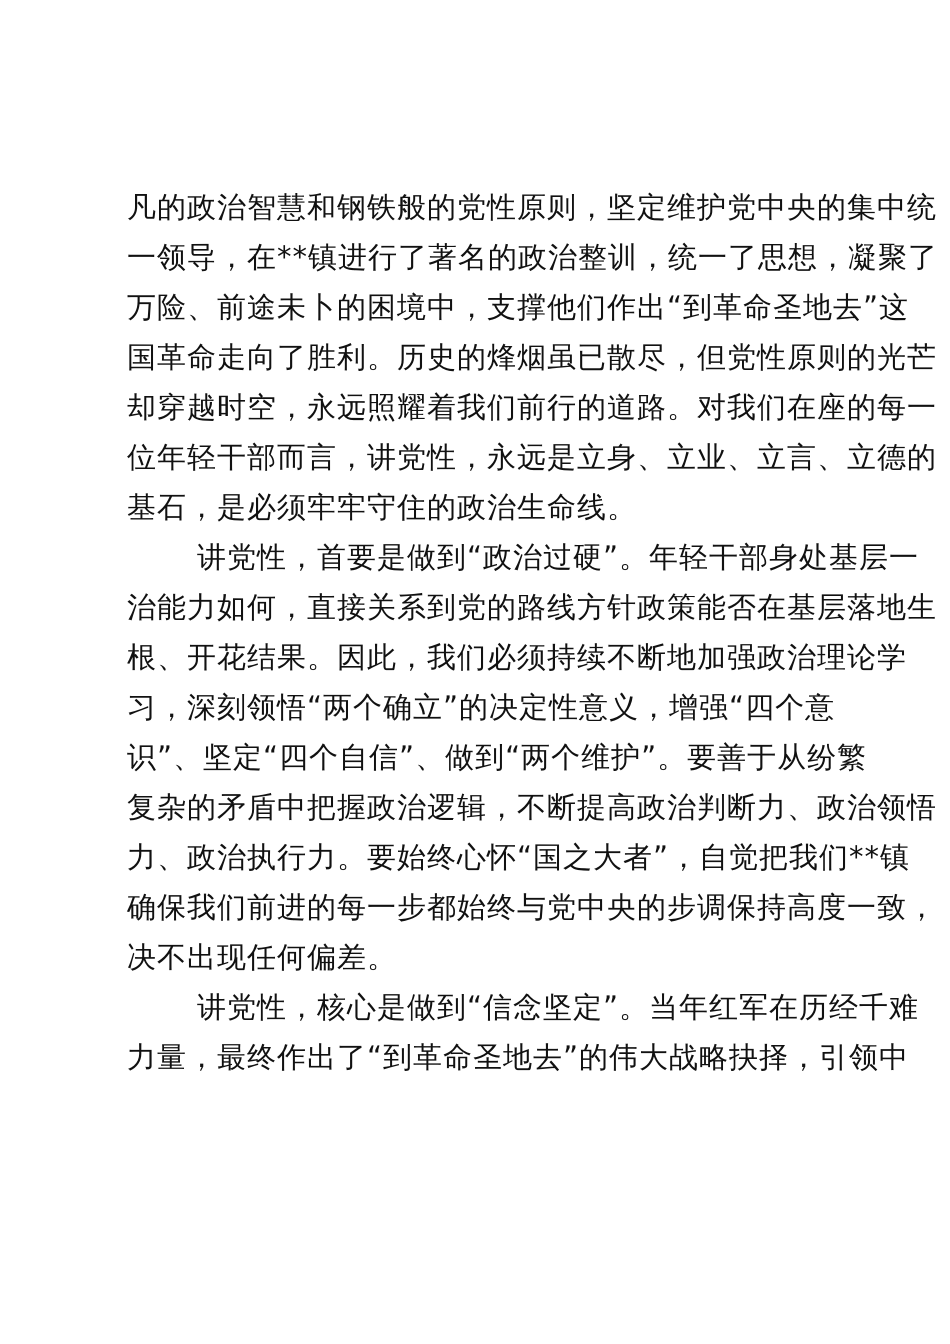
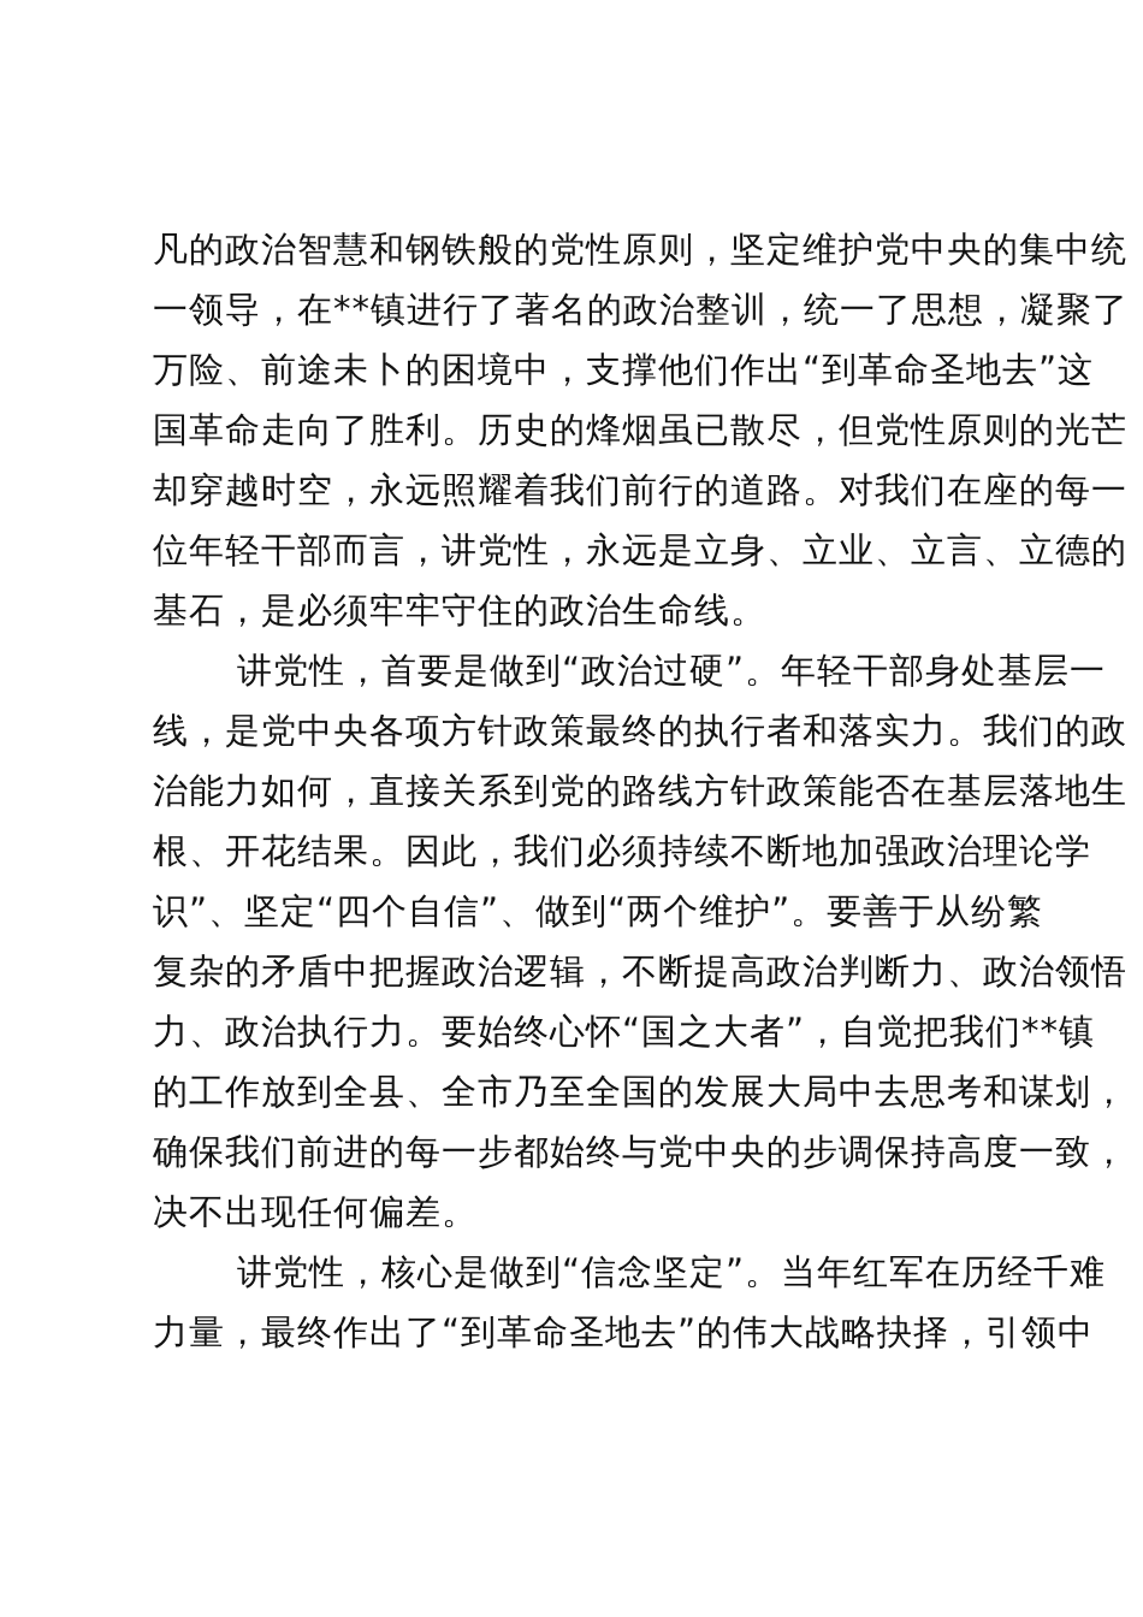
  凡的政治智慧和钢铁般的党性原则，坚定维护党中央的集中统
  一领导，在**镇进行了著名的政治整训，统一了思想，凝聚了
  万险、前途未卜的困境中，支撑他们作出“到革命圣地去”这
  国革命走向了胜利。历史的烽烟虽已散尽，但党性原则的光芒
  却穿越时空，永远照耀着我们前行的道路。对我们在座的每一
  位年轻干部而言，讲党性，永远是立身、立业、立言、立德的
  基石，是必须牢牢守住的政治生命线。
  讲党性，首要是做到“政治过硬”。年轻干部身处基层一
+ 线，是党中央各项方针政策最终的执行者和落实力。我们的政
  治能力如何，直接关系到党的路线方针政策能否在基层落地生
  根、开花结果。因此，我们必须持续不断地加强政治理论学
- 习，深刻领悟“两个确立”的决定性意义，增强“四个意
  识”、坚定“四个自信”、做到“两个维护”。要善于从纷繁
  复杂的矛盾中把握政治逻辑，不断提高政治判断力、政治领悟
  力、政治执行力。要始终心怀“国之大者”，自觉把我们**镇
+ 的工作放到全县、全市乃至全国的发展大局中去思考和谋划，
  确保我们前进的每一步都始终与党中央的步调保持高度一致，
  决不出现任何偏差。
  讲党性，核心是做到“信念坚定”。当年红军在历经千难
  力量，最终作出了“到革命圣地去”的伟大战略抉择，引领中
